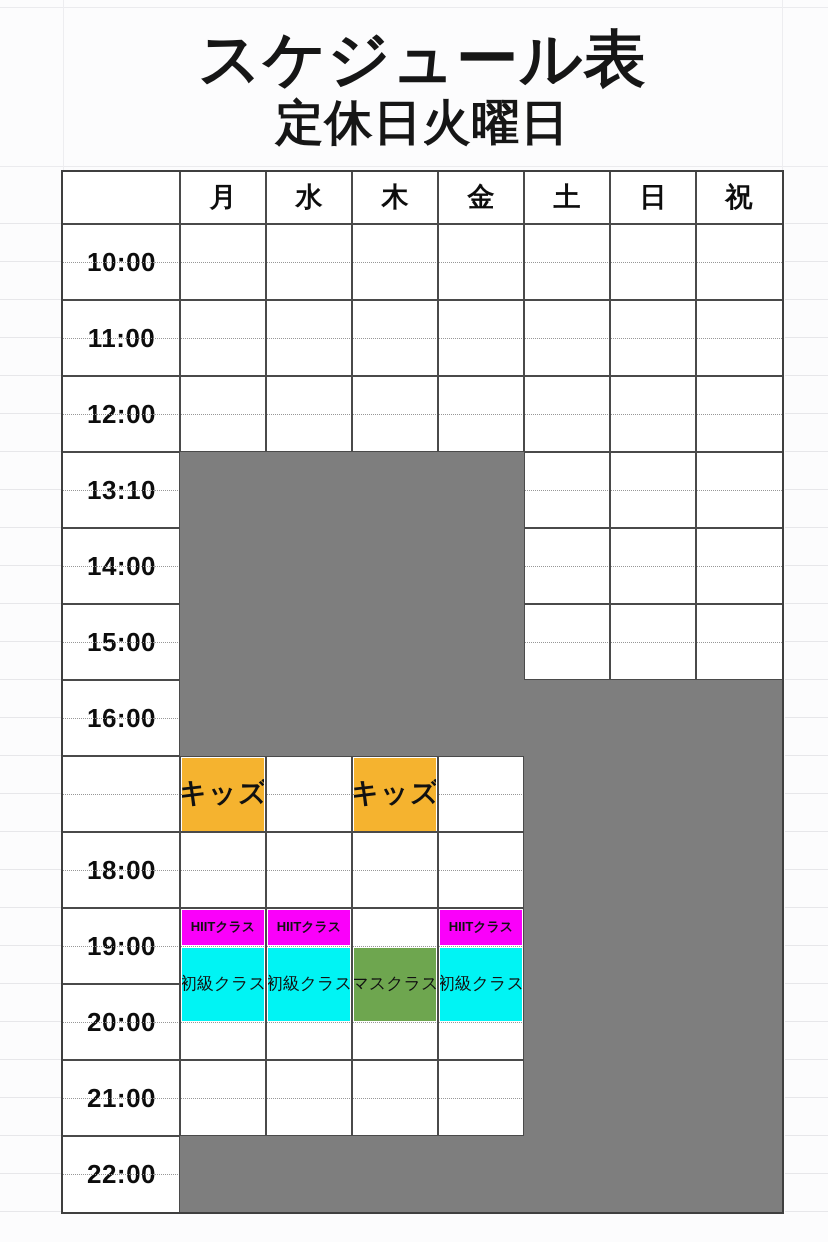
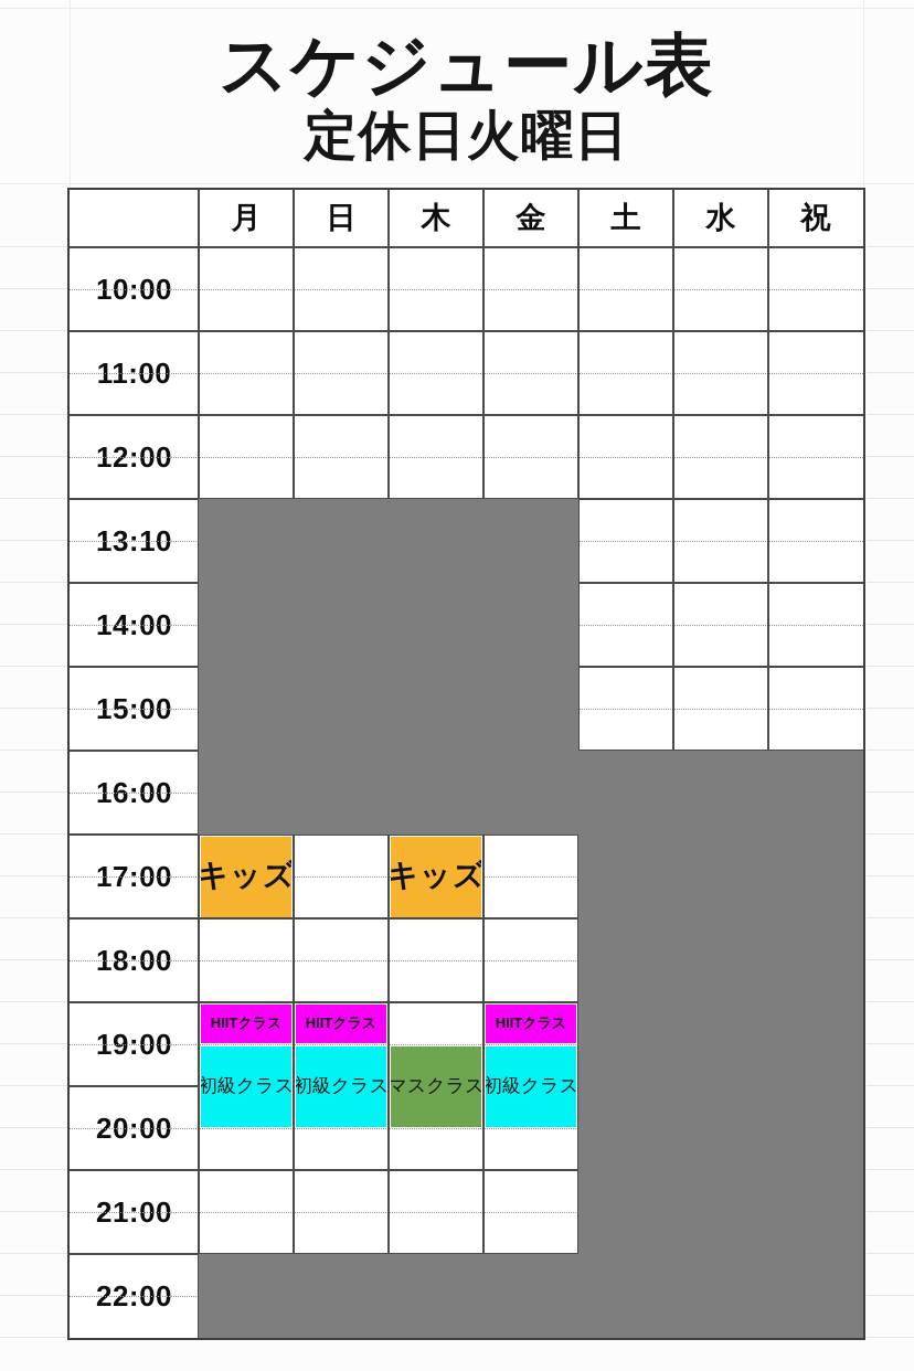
  スケジュール表
  定休日火曜日
  月
- 水
+ 日
  木
  金
  土
- 日
+ 水
  祝
  10:00
  11:00
  12:00
  13:10
  14:00
  15:00
  16:00
+ 17:00
  18:00
  19:00
  20:00
  21:00
  22:00
  キッズ
  キッズ
  HIITクラス
  HIITクラス
  HIITクラス
  初級クラス
  初級クラス
  マスクラス
  初級クラス
